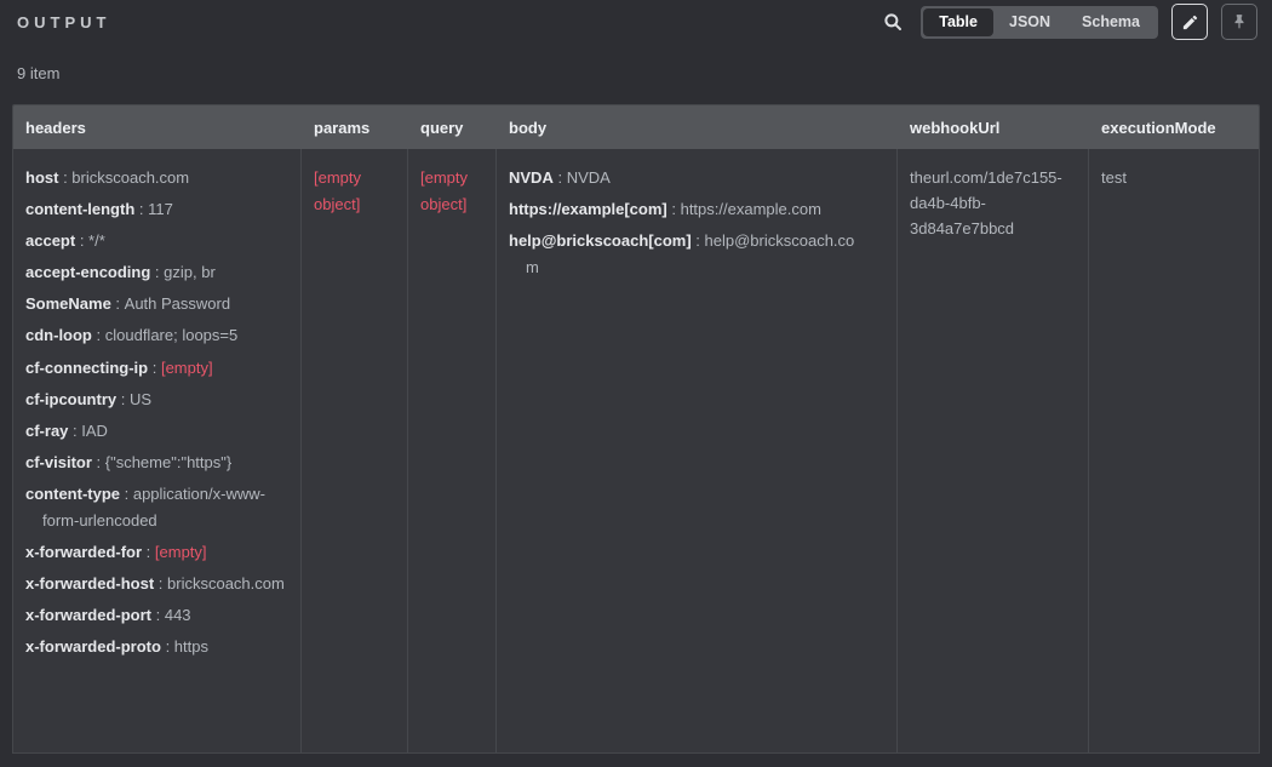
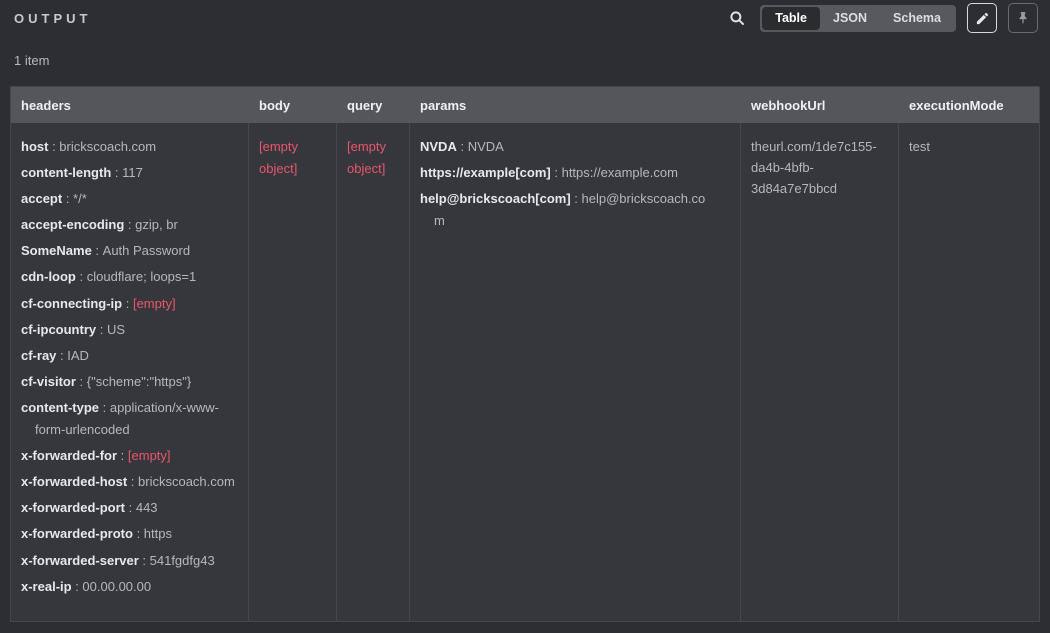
  OUTPUT
  Table
  JSON
  Schema
- 9 item
+ 1 item
  headers
- params
+ body
  query
- body
+ params
  webhookUrl
  executionMode
  host : brickscoach.com
  content-length : 117
  accept : */*
  accept-encoding : gzip, br
  SomeName : Auth Password
- cdn-loop : cloudflare; loops=5
+ cdn-loop : cloudflare; loops=1
  cf-connecting-ip : [empty]
  cf-ipcountry : US
  cf-ray : IAD
  cf-visitor : {"scheme":"https"}
  content-type : application/x-www-form-urlencoded
  x-forwarded-for : [empty]
  x-forwarded-host : brickscoach.com
  x-forwarded-port : 443
  x-forwarded-proto : https
+ x-forwarded-server : 541fgdfg43
+ x-real-ip : 00.00.00.00
  [empty object]
  [empty object]
  NVDA : NVDA
  https://example[com] : https://example.com
  help@brickscoach[com] : help@brickscoach.com
  theurl.com/1de7c155-da4b-4bfb-3d84a7e7bbcd
  test
